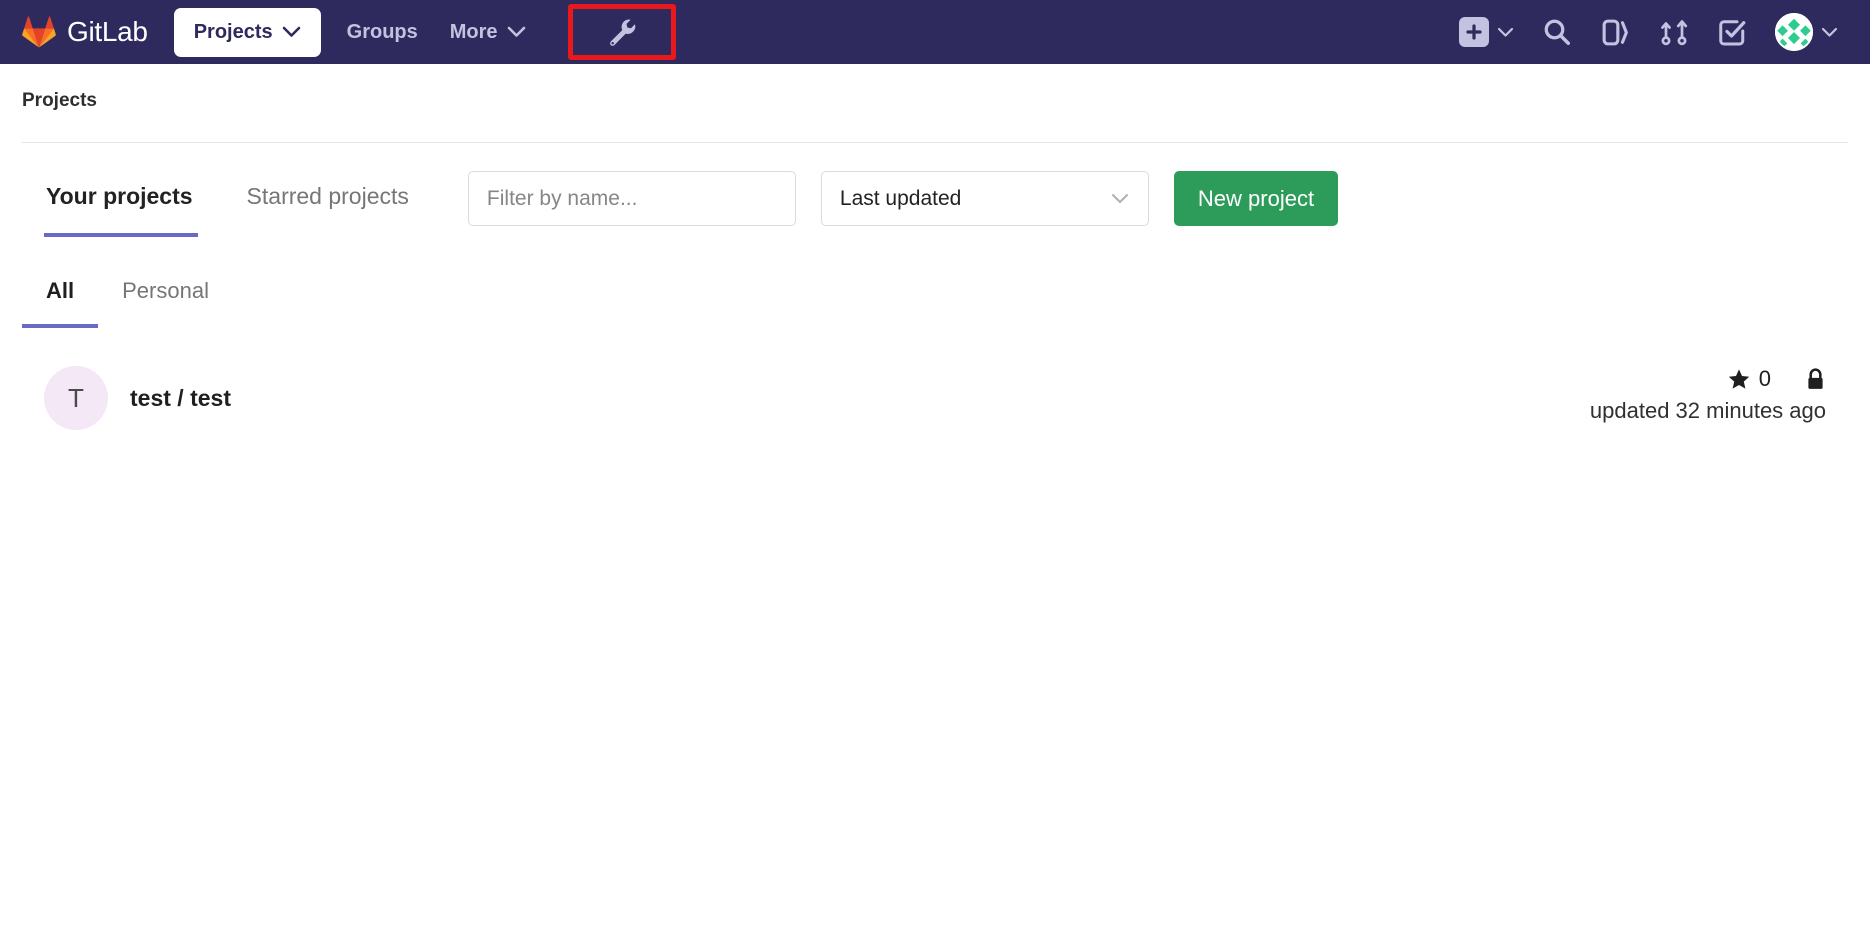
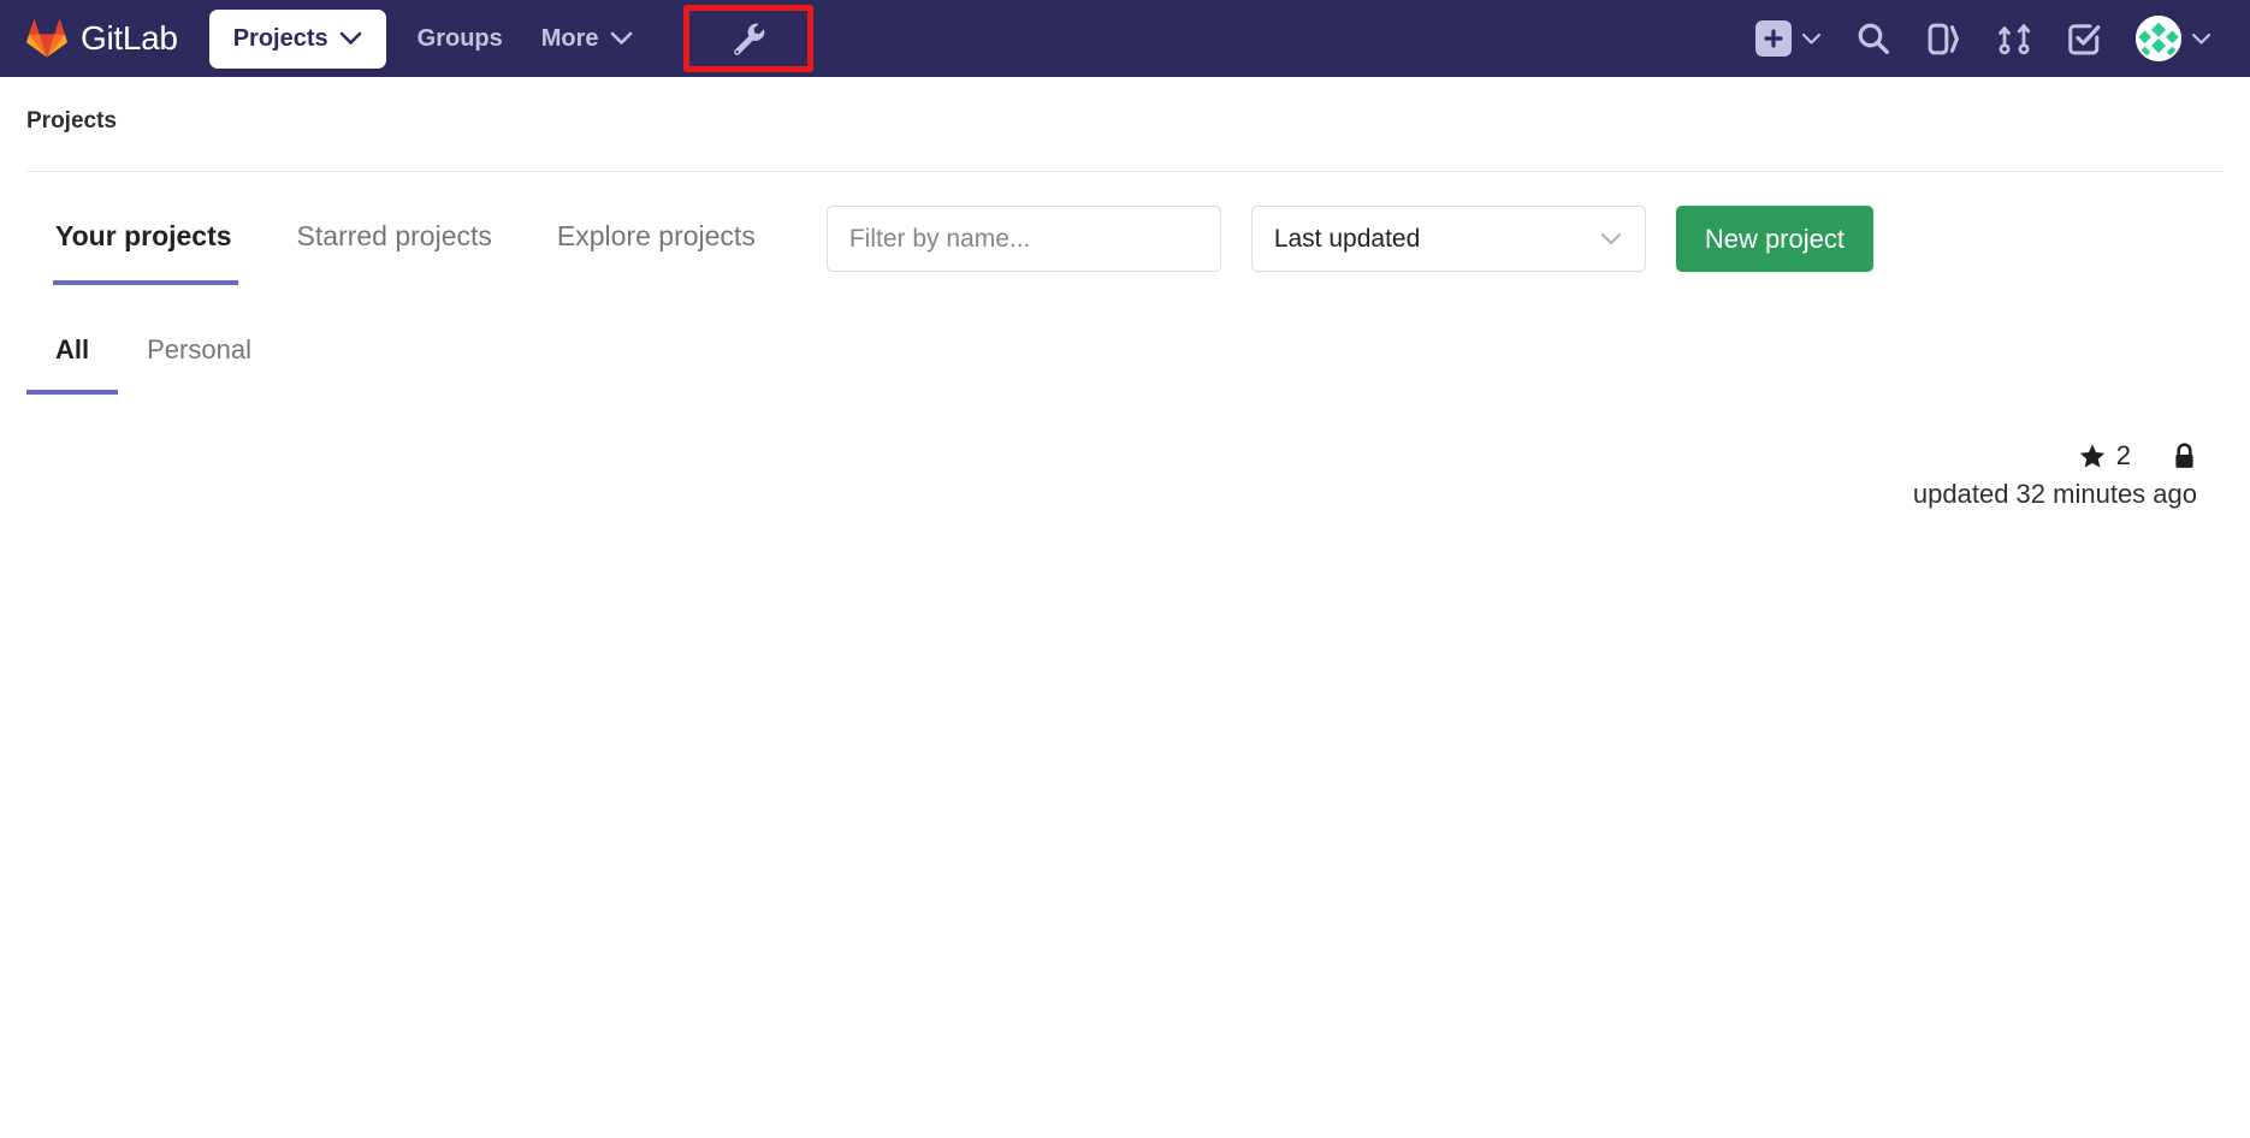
  GitLab
  Projects
  Groups
  More
  Projects
  Your projects
  Starred projects
+ Explore projects
  Filter by name...
  Last updated
  New project
  All
  Personal
- T
- test / test
- 0
+ 2
  updated 32 minutes ago
